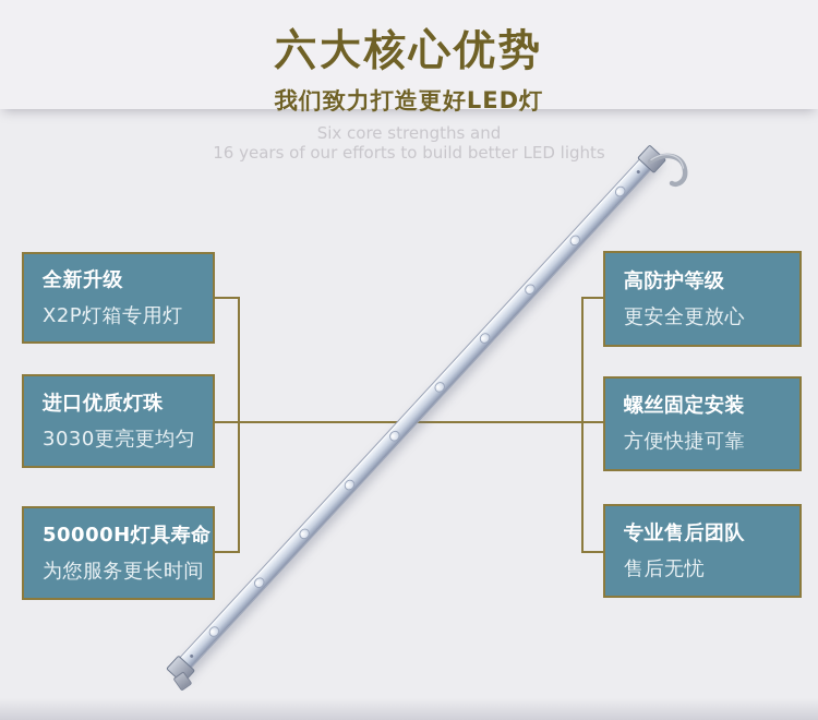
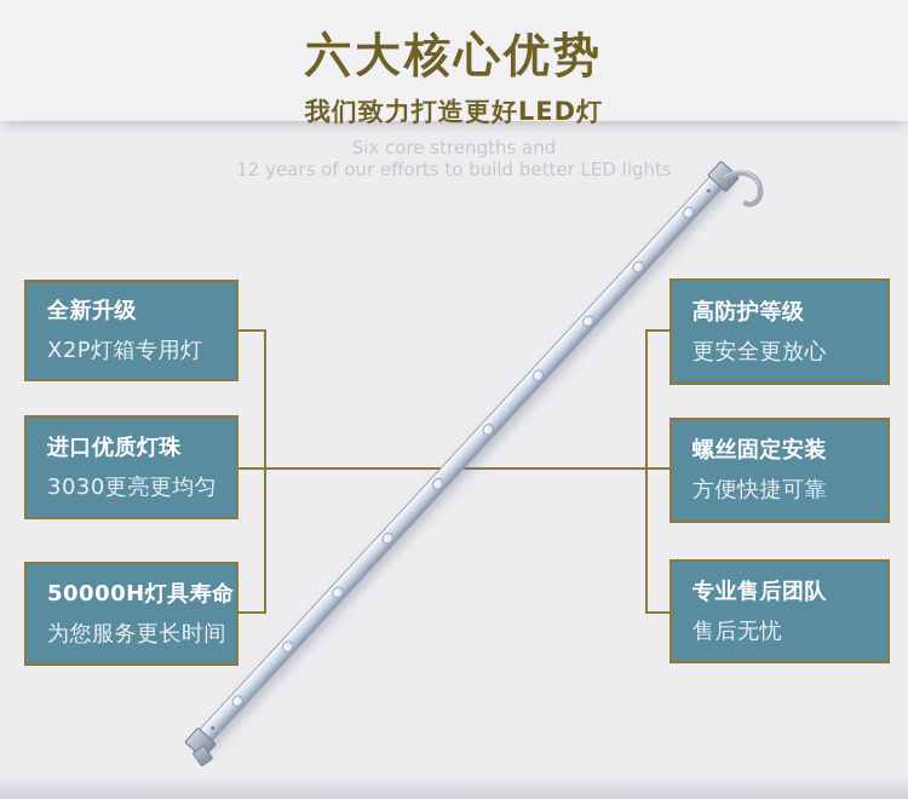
  六大核心优势
  我们致力打造更好LED灯
  Six core strengths and
- 16 years of our efforts to build better LED lights
+ 12 years of our efforts to build better LED lights
  全新升级
  X2P灯箱专用灯
  进口优质灯珠
  3030更亮更均匀
  50000H灯具寿命
  为您服务更长时间
  高防护等级
  更安全更放心
  螺丝固定安装
  方便快捷可靠
  专业售后团队
  售后无忧
